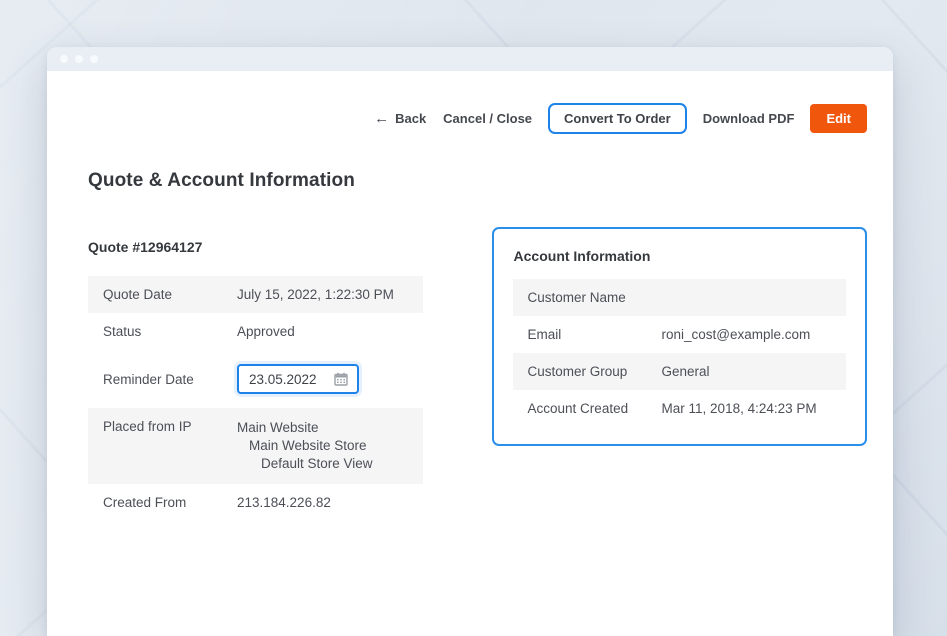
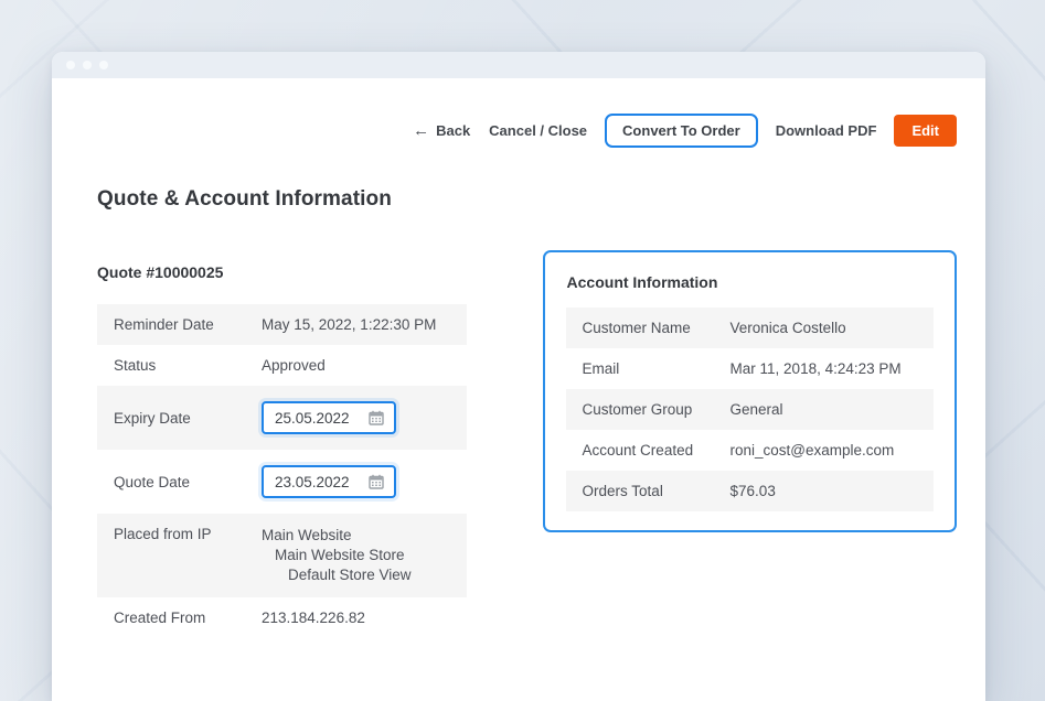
  ←
  Back
  Cancel / Close
  Convert To Order
  Download PDF
  Edit
  Quote & Account Information
- Quote #12964127
+ Quote #10000025
- Quote Date
+ Reminder Date
- July 15, 2022, 1:22:30 PM
+ May 15, 2022, 1:22:30 PM
  Status
  Approved
+ Expiry Date
+ 25.05.2022
- Reminder Date
+ Quote Date
  23.05.2022
  Placed from IP
  Main Website
  Main Website Store
  Default Store View
  Created From
  213.184.226.82
  Account Information
  Customer Name
+ Veronica Costello
  Email
- roni_cost@example.com
+ Mar 11, 2018, 4:24:23 PM
  Customer Group
  General
  Account Created
- Mar 11, 2018, 4:24:23 PM
+ roni_cost@example.com
+ Orders Total
+ $76.03
